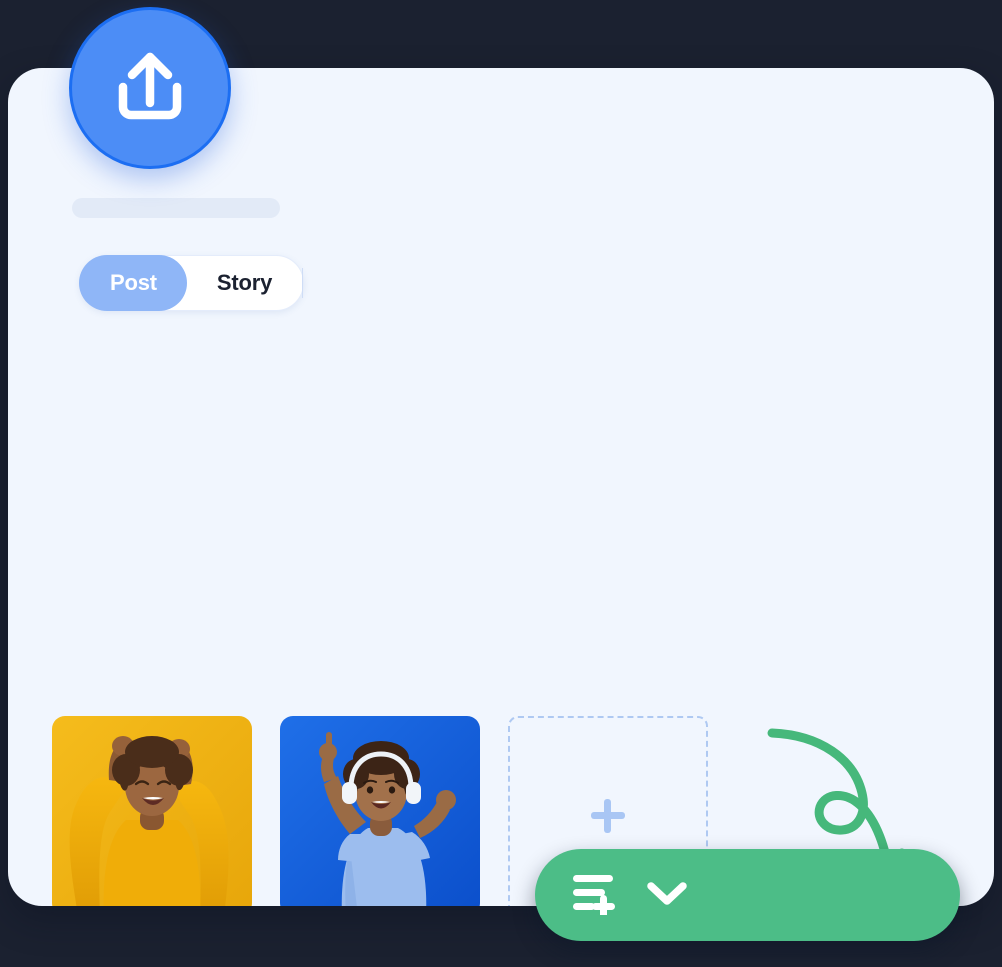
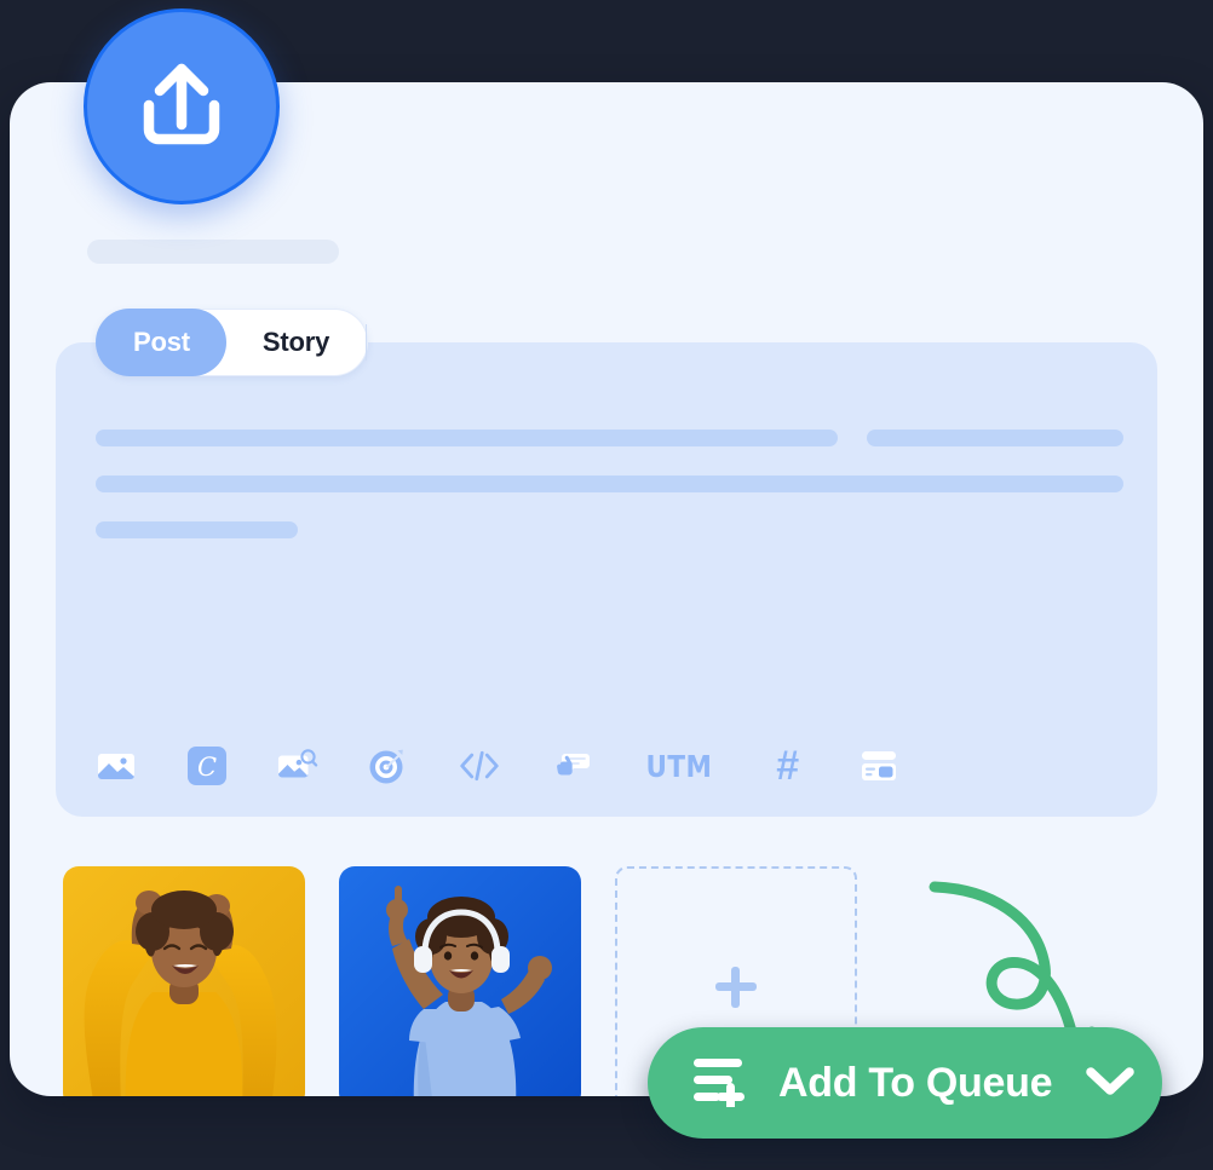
  Post
  Story
+ C
+ UTM
+ #
+ Add To Queue
